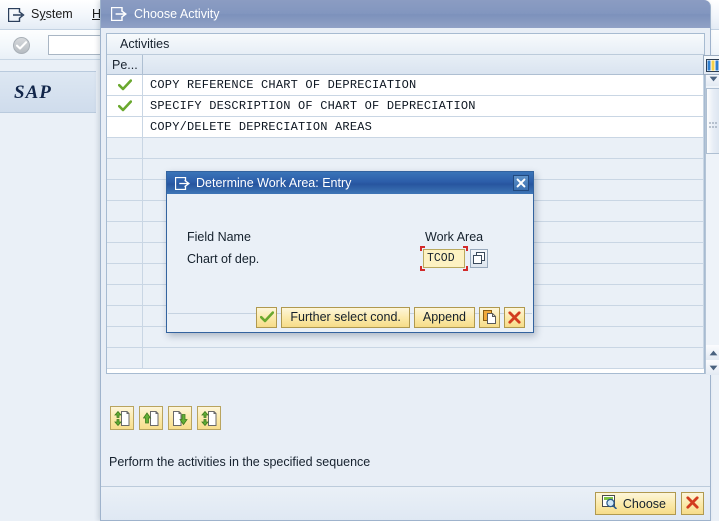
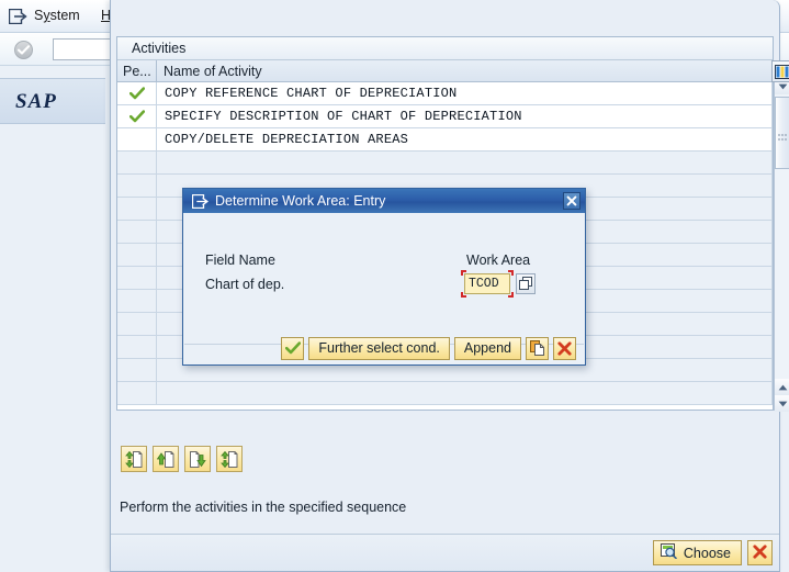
  System
  H
  SAP
- Choose Activity
  Activities
  Pe...
+ Name of Activity
  COPY REFERENCE CHART OF DEPRECIATION
  SPECIFY DESCRIPTION OF CHART OF DEPRECIATION
  COPY/DELETE DEPRECIATION AREAS
  Perform the activities in the specified sequence
  Choose
  Determine Work Area: Entry
  Field Name
  Work Area
  Chart of dep.
  TCOD
  Further select cond.
  Append
